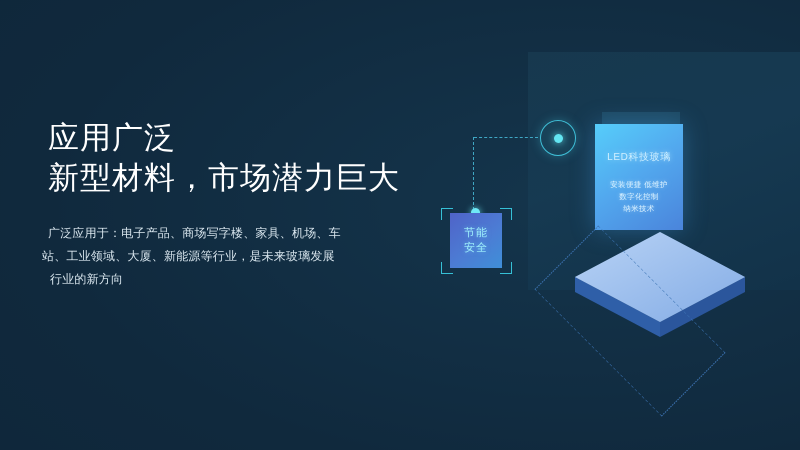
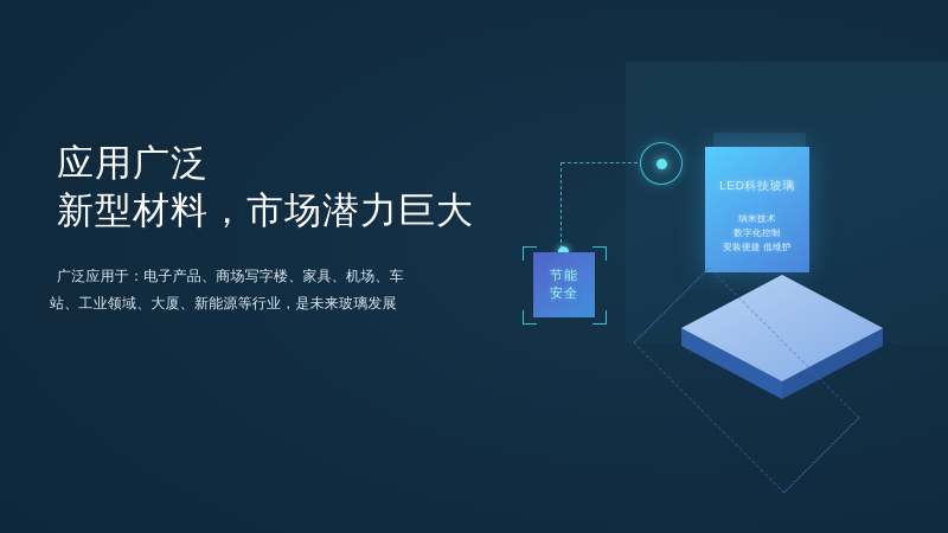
  节能
  安全
  LED科技玻璃
- 安装便捷 低维护
+ 纳米技术
  数字化控制
- 纳米技术
+ 安装便捷 低维护
  应用广泛
  新型材料，市场潜力巨大
  广泛应用于：电子产品、商场写字楼、家具、机场、车
  站、工业领域、大厦、新能源等行业，是未来玻璃发展
- 行业的新方向
